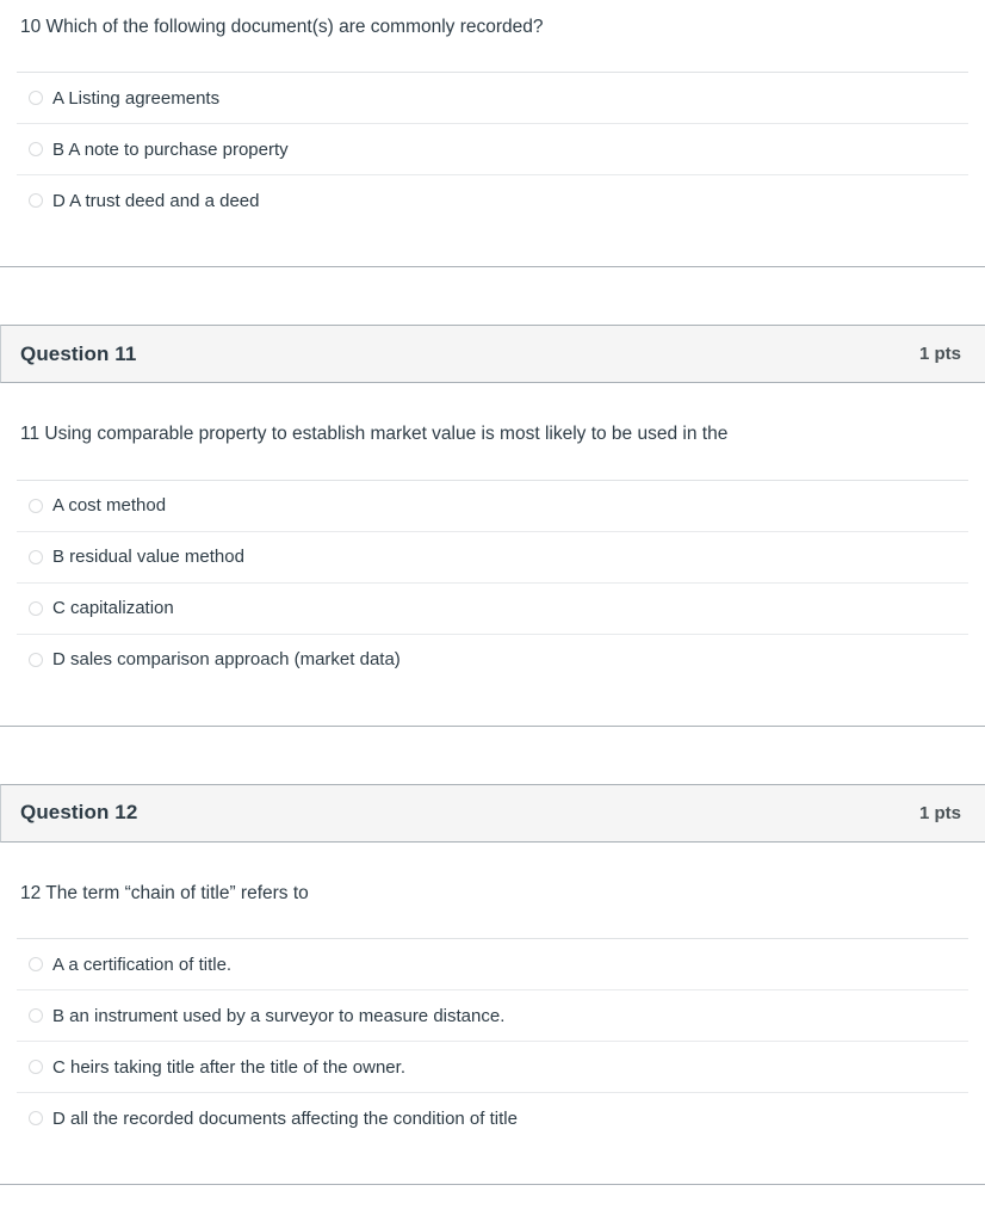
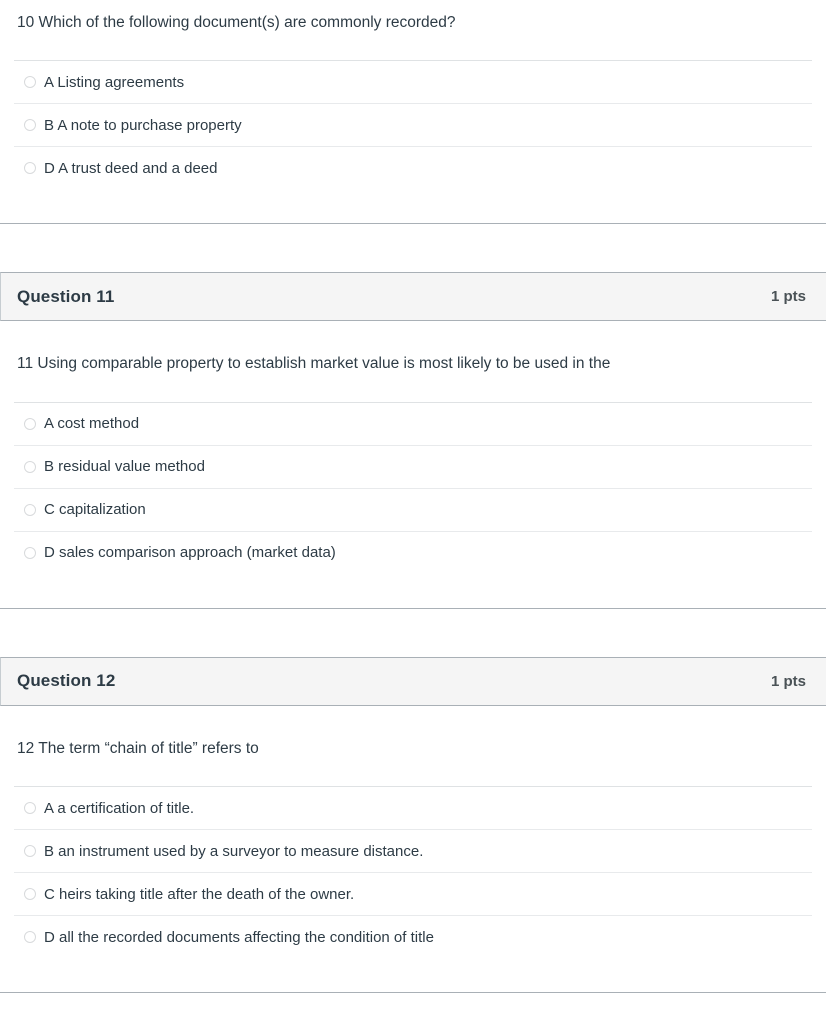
  10 Which of the following document(s) are commonly recorded?
  A Listing agreements
  B A note to purchase property
  D A trust deed and a deed
  Question 11
  1 pts
  11 Using comparable property to establish market value is most likely to be used in the
  A cost method
  B residual value method
  C capitalization
  D sales comparison approach (market data)
  Question 12
  1 pts
  12 The term “chain of title” refers to
  A a certification of title.
  B an instrument used by a surveyor to measure distance.
- C heirs taking title after the title of the owner.
+ C heirs taking title after the death of the owner.
  D all the recorded documents affecting the condition of title
